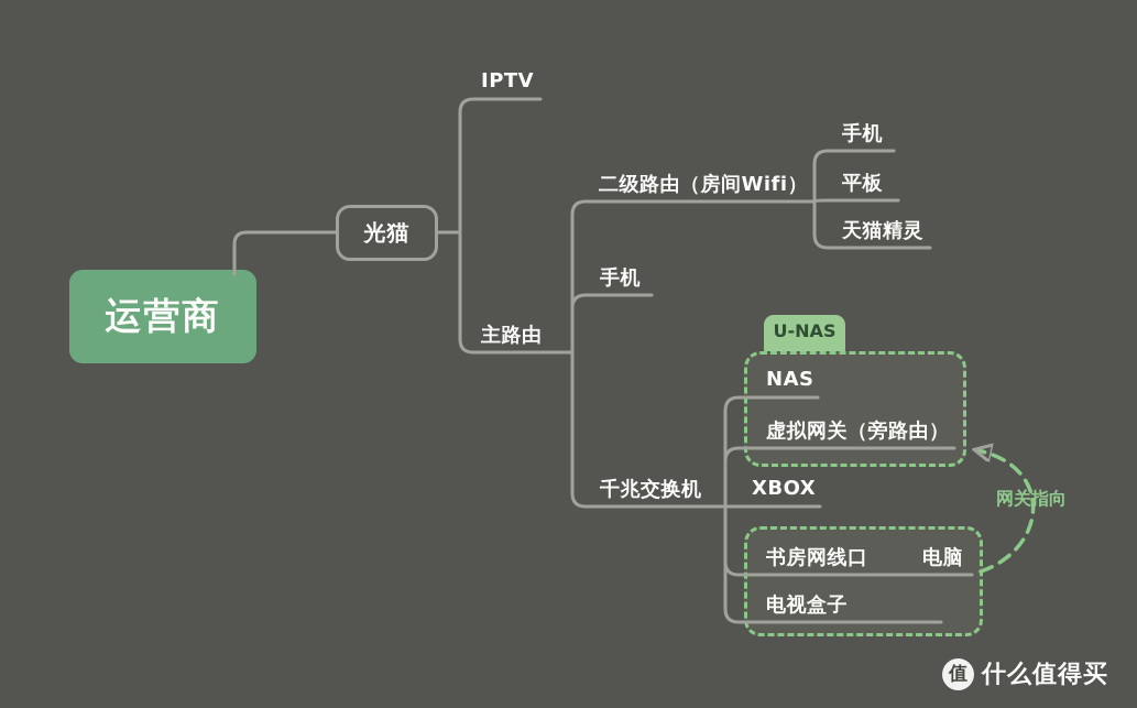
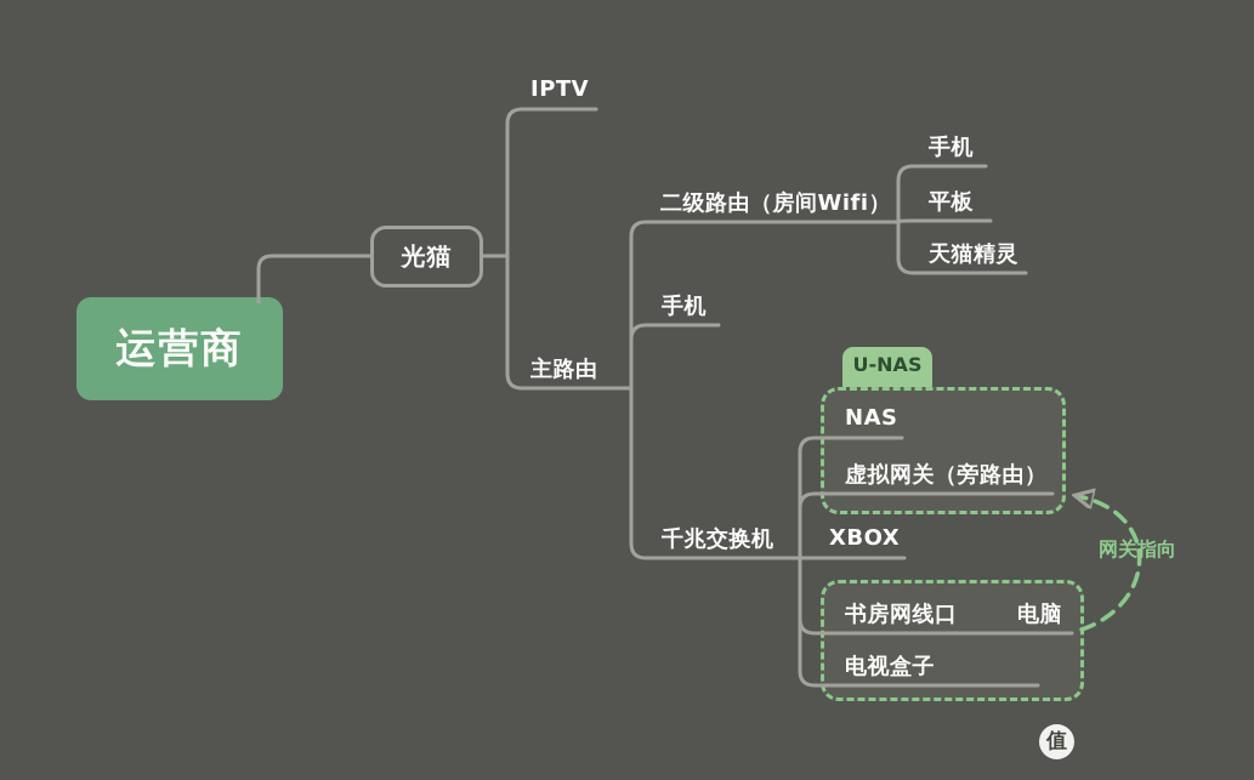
  U-NAS
  运营商
  光猫
  IPTV
  主路由
  二级路由（房间Wifi）
  手机
  平板
  天猫精灵
  手机
  千兆交换机
  XBOX
  NAS
  虚拟网关（旁路由）
  书房网线口
  电脑
  电视盒子
  网关指向
  值
- 什么值得买
